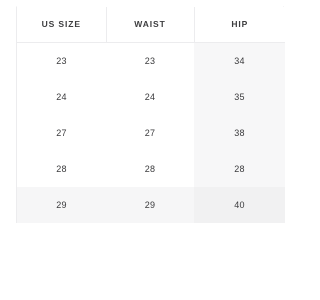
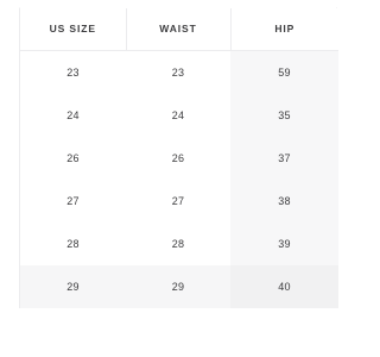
  US SIZE	WAIST	HIP
- 23	23	34
+ 23	23	59
  24	24	35
+ 26	26	37
  27	27	38
- 28	28	28
+ 28	28	39
  29	29	40
